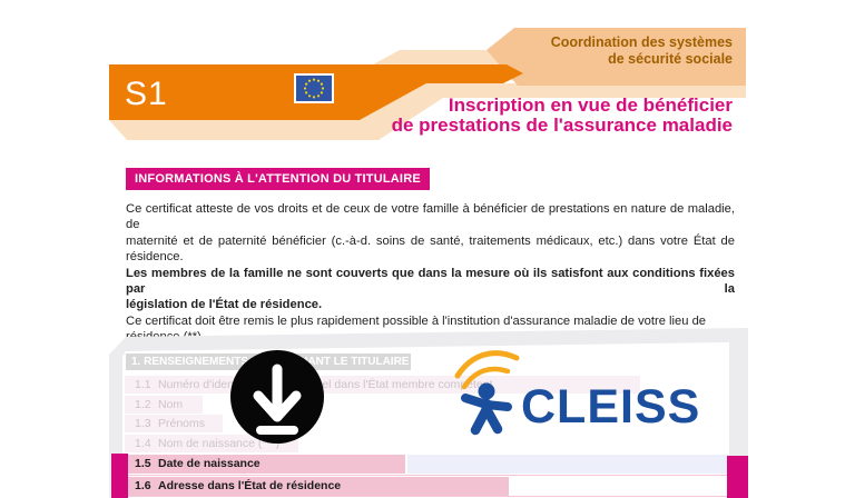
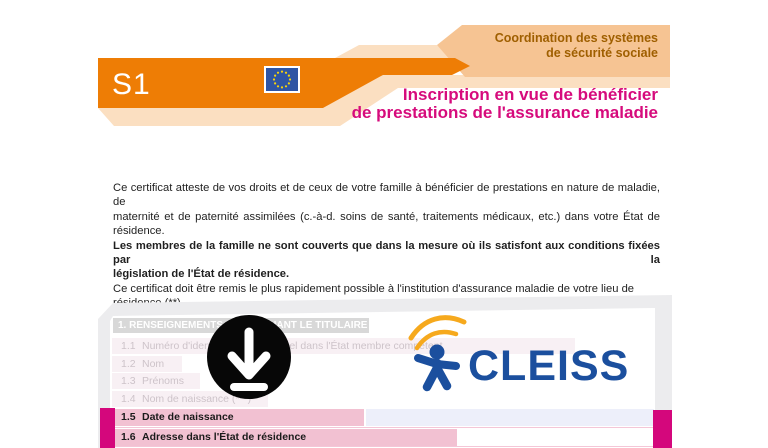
  S1
  Coordination des systèmes
  de sécurité sociale
  Inscription en vue de bénéficier
  de prestations de l'assurance maladie
- INFORMATIONS À L'ATTENTION DU TITULAIRE
  Ce certificat atteste de vos droits et de ceux de votre famille à bénéficier de prestations en nature de maladie, de
- maternité et de paternité bénéficier (c.-à-d. soins de santé, traitements médicaux, etc.) dans votre État de résidence.
+ maternité et de paternité assimilées (c.-à-d. soins de santé, traitements médicaux, etc.) dans votre État de résidence.
  Les membres de la famille ne sont couverts que dans la mesure où ils satisfont aux conditions fixées par la
  législation de l'État de résidence.
  Ce certificat doit être remis le plus rapidement possible à l'institution d'assurance maladie de votre lieu de
  1. RENSEIGNEMENTANT LE TITULAIRE
  1.1
  1.2
  Nom
  1.3
  Prénoms
  1.4
  Nom de naissance (***)
  1.5
  Date de naissance
  1.6
  Adresse dans l'État de résidence
  CLEISS
